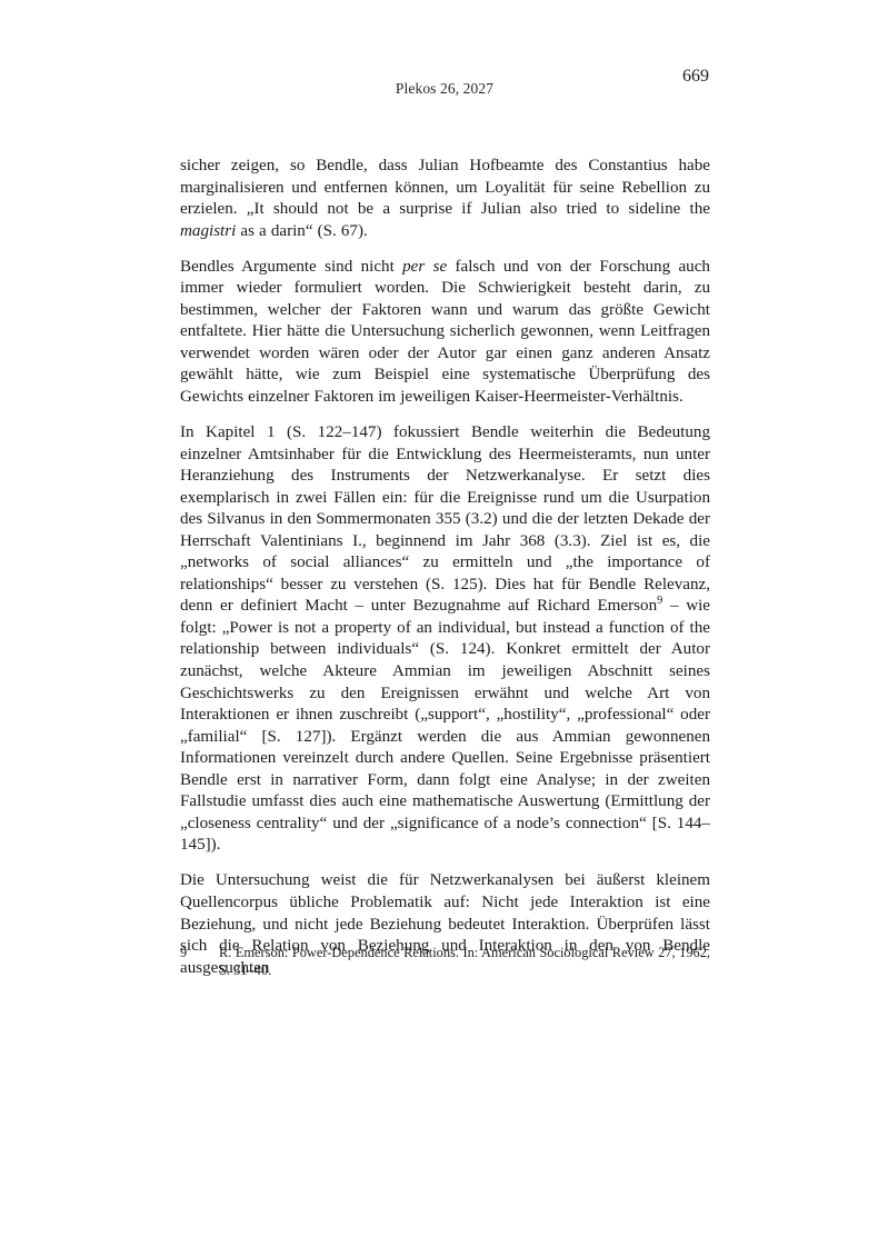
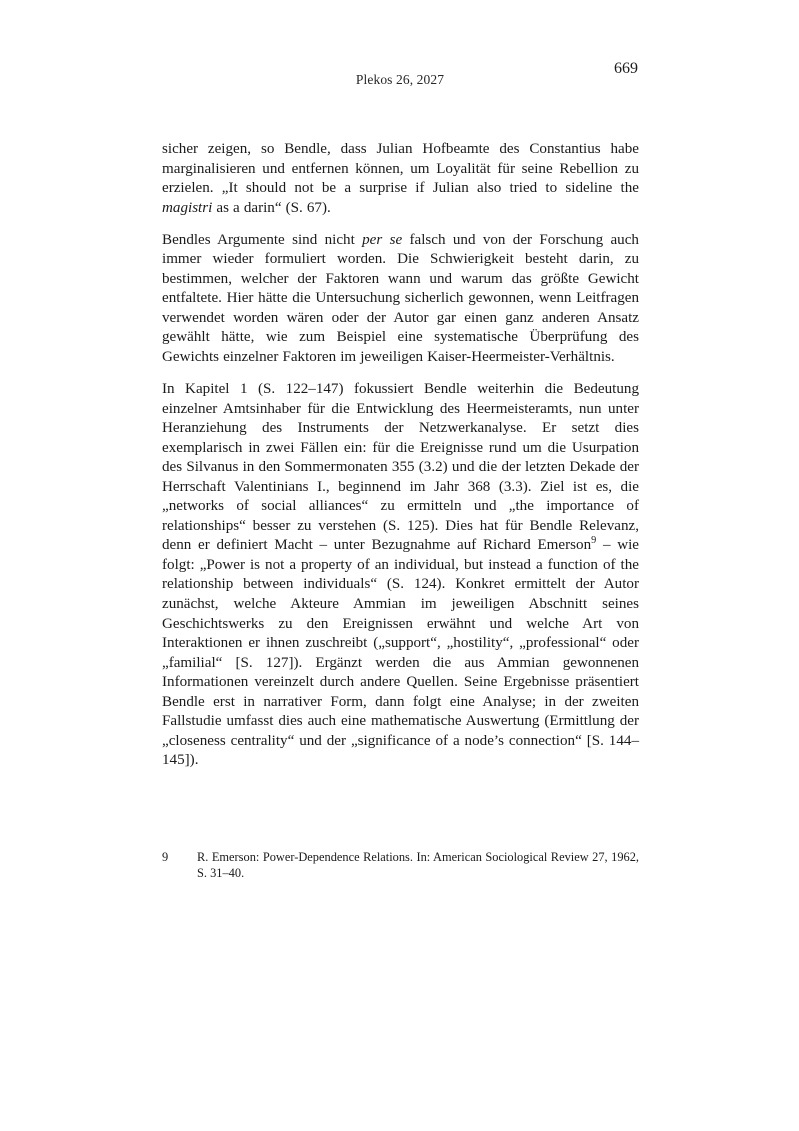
  Plekos 26, 2027
  669
  sicher zeigen, so Bendle, dass Julian Hofbeamte des Constantius habe marginalisieren und entfernen können, um Loyalität für seine Rebellion zu erzielen. „It should not be a surprise if Julian also tried to sideline the magistri as a darin“ (S. 67).
  Bendles Argumente sind nicht per se falsch und von der Forschung auch immer wieder formuliert worden. Die Schwierigkeit besteht darin, zu bestimmen, welcher der Faktoren wann und warum das größte Gewicht entfaltete. Hier hätte die Untersuchung sicherlich gewonnen, wenn Leitfragen verwendet worden wären oder der Autor gar einen ganz anderen Ansatz gewählt hätte, wie zum Beispiel eine systematische Überprüfung des Gewichts einzelner Faktoren im jeweiligen Kaiser-Heermeister-Verhältnis.
  In Kapitel 1 (S. 122–147) fokussiert Bendle weiterhin die Bedeutung einzelner Amtsinhaber für die Entwicklung des Heermeisteramts, nun unter Heranziehung des Instruments der Netzwerkanalyse. Er setzt dies exemplarisch in zwei Fällen ein: für die Ereignisse rund um die Usurpation des Silvanus in den Sommermonaten 355 (3.2) und die der letzten Dekade der Herrschaft Valentinians I., beginnend im Jahr 368 (3.3). Ziel ist es, die „networks of social alliances“ zu ermitteln und „the importance of relationships“ besser zu verstehen (S. 125). Dies hat für Bendle Relevanz, denn er definiert Macht – unter Bezugnahme auf Richard Emerson9 – wie folgt: „Power is not a property of an individual, but instead a function of the relationship between individuals“ (S. 124). Konkret ermittelt der Autor zunächst, welche Akteure Ammian im jeweiligen Abschnitt seines Geschichtswerks zu den Ereignissen erwähnt und welche Art von Interaktionen er ihnen zuschreibt („support“, „hostility“, „professional“ oder „familial“ [S. 127]). Ergänzt werden die aus Ammian gewonnenen Informationen vereinzelt durch andere Quellen. Seine Ergebnisse präsentiert Bendle erst in narrativer Form, dann folgt eine Analyse; in der zweiten Fallstudie umfasst dies auch eine mathematische Auswertung (Ermittlung der „closeness centrality“ und der „significance of a node’s connection“ [S. 144–145]).
- Die Untersuchung weist die für Netzwerkanalysen bei äußerst kleinem Quellencorpus übliche Problematik auf: Nicht jede Interaktion ist eine Beziehung, und nicht jede Beziehung bedeutet Interaktion. Überprüfen lässt sich die Relation von Beziehung und Interaktion in den von Bendle ausgesuchten
  9
  R. Emerson: Power-Dependence Relations. In: American Sociological Review 27, 1962, S. 31–40.
